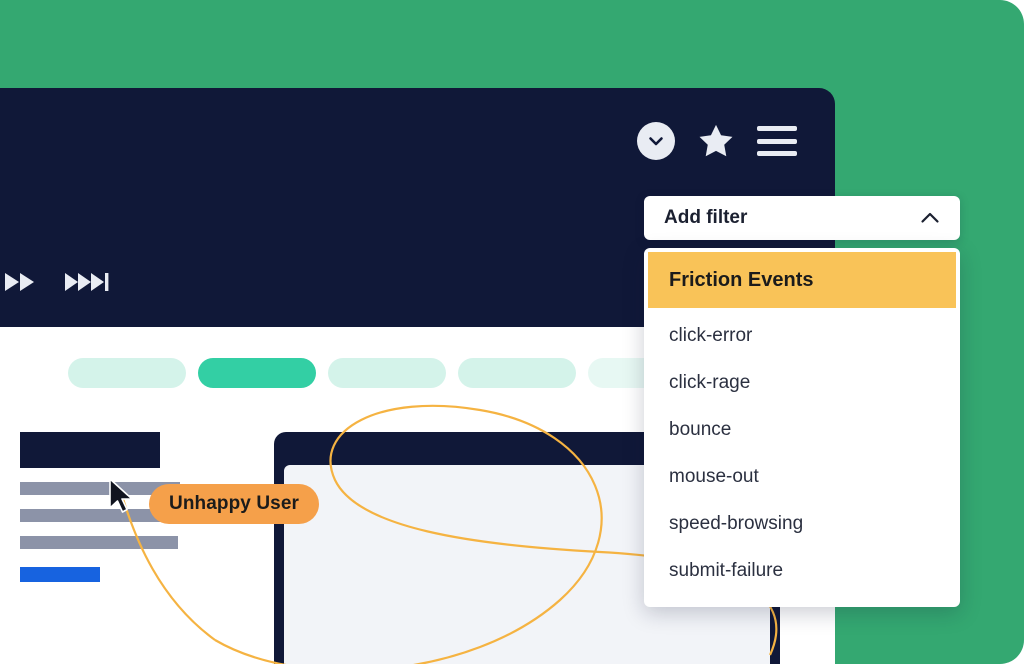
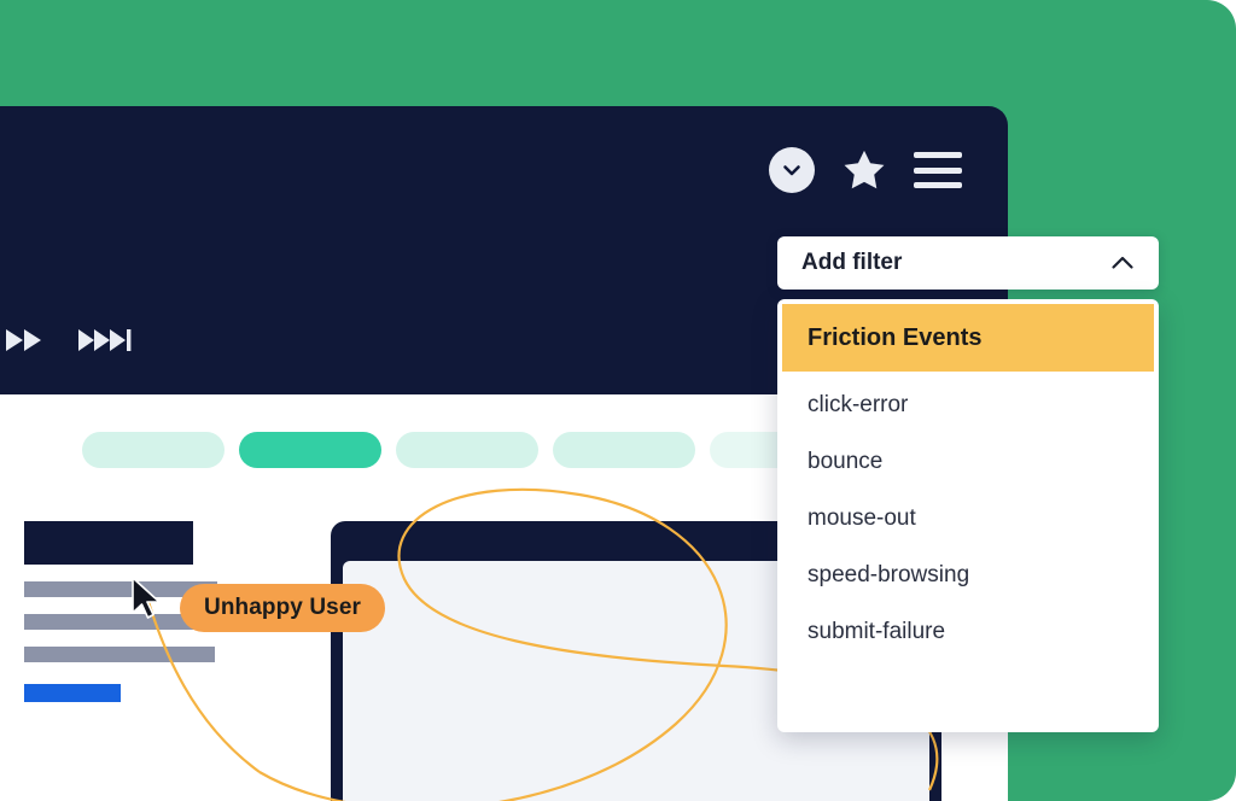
  Unhappy User
  Add filter
  Friction Events
  click-error
- click-rage
  bounce
  mouse-out
  speed-browsing
  submit-failure
